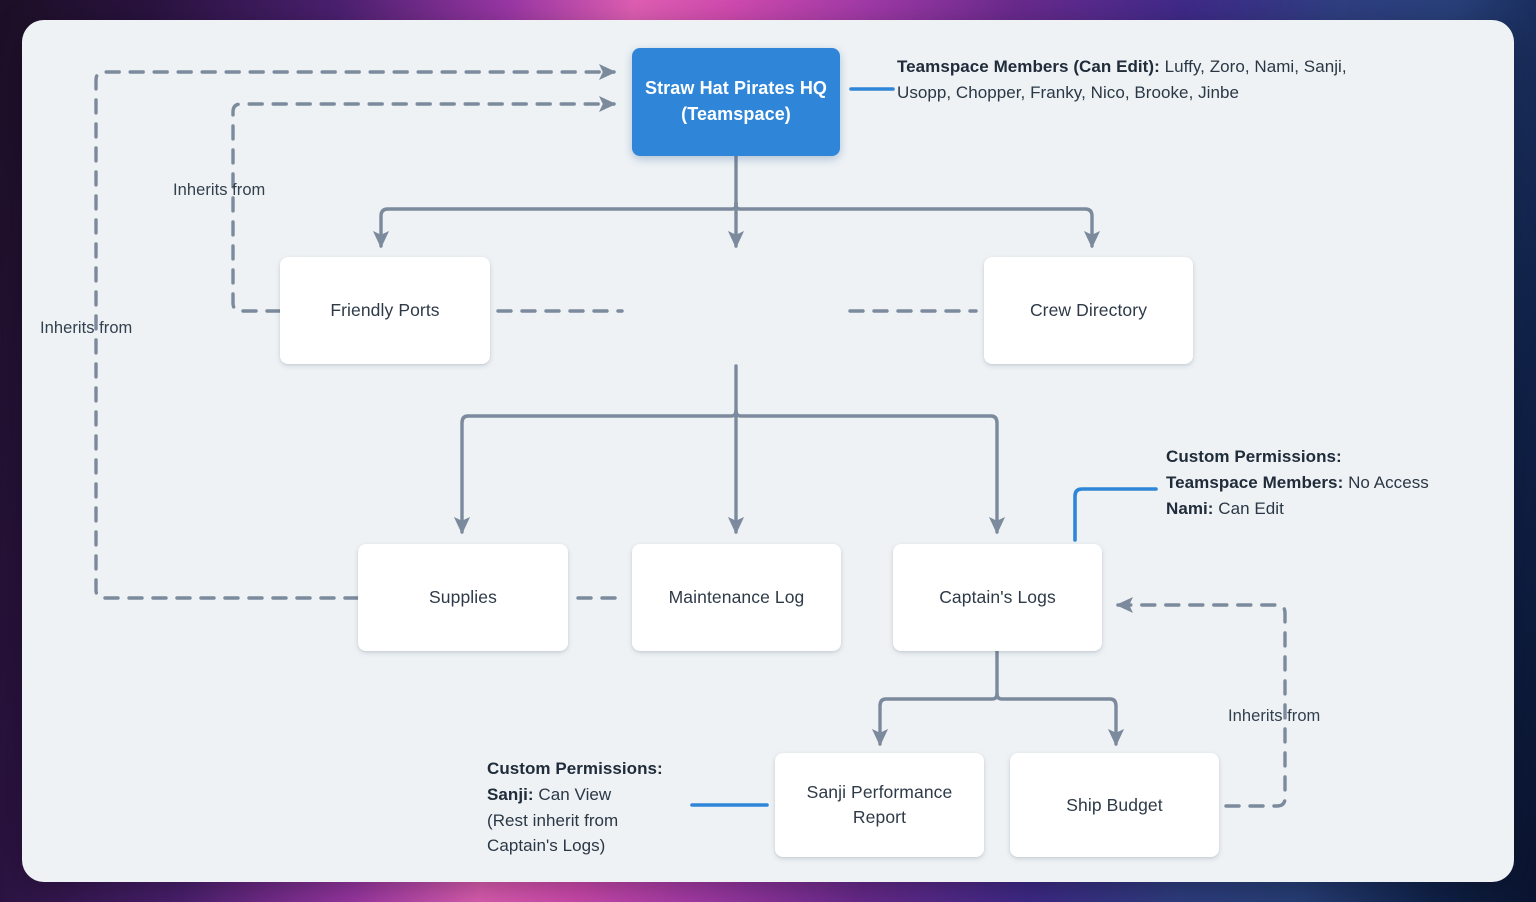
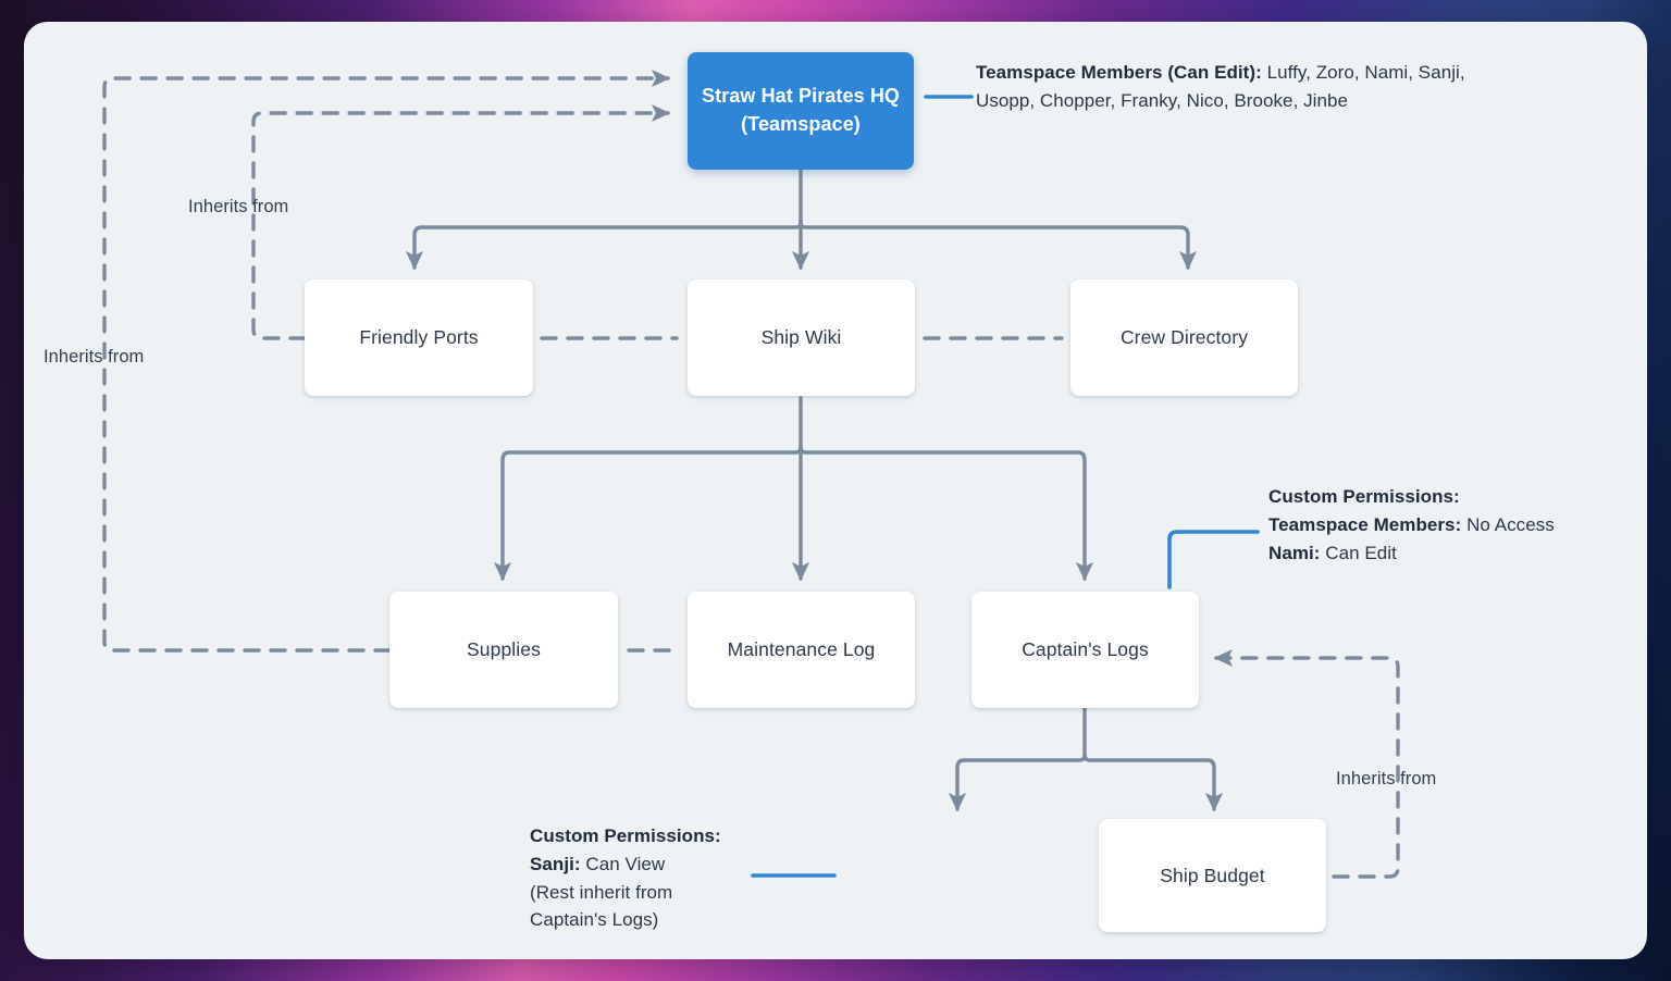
  Straw Hat Pirates HQ
  (Teamspace)
  Friendly Ports
+ Ship Wiki
  Crew Directory
  Supplies
  Maintenance Log
  Captain's Logs
- Sanji Performance
- Report
  Ship Budget
  Inherits from
  Inherits from
  Inherits from
  Teamspace Members (Can Edit): Luffy, Zoro, Nami, Sanji,
  Usopp, Chopper, Franky, Nico, Brooke, Jinbe
  Custom Permissions:
  Teamspace Members: No Access
  Nami: Can Edit
  Custom Permissions:
  Sanji: Can View
  (Rest inherit from
  Captain's Logs)
